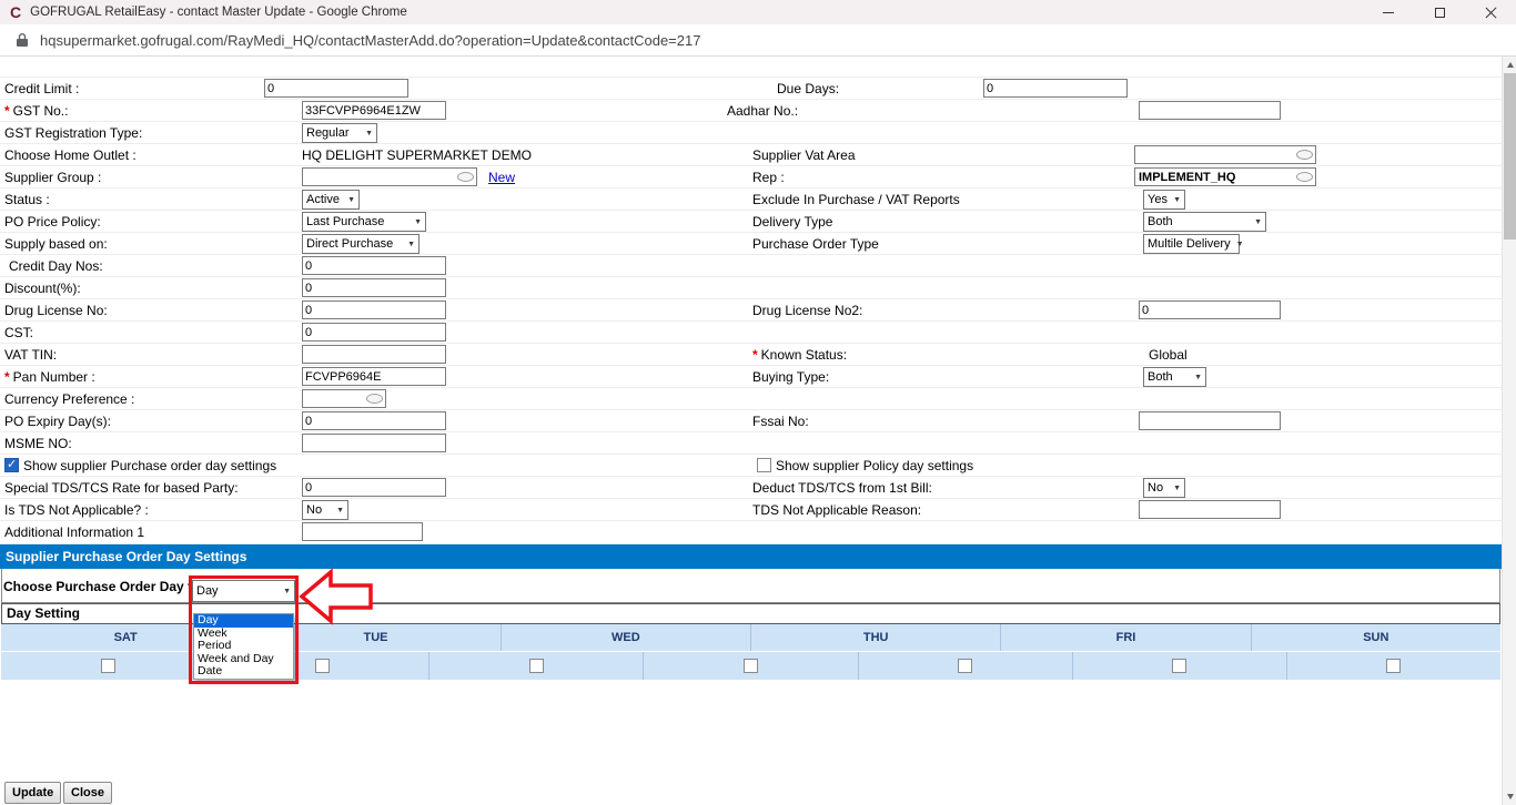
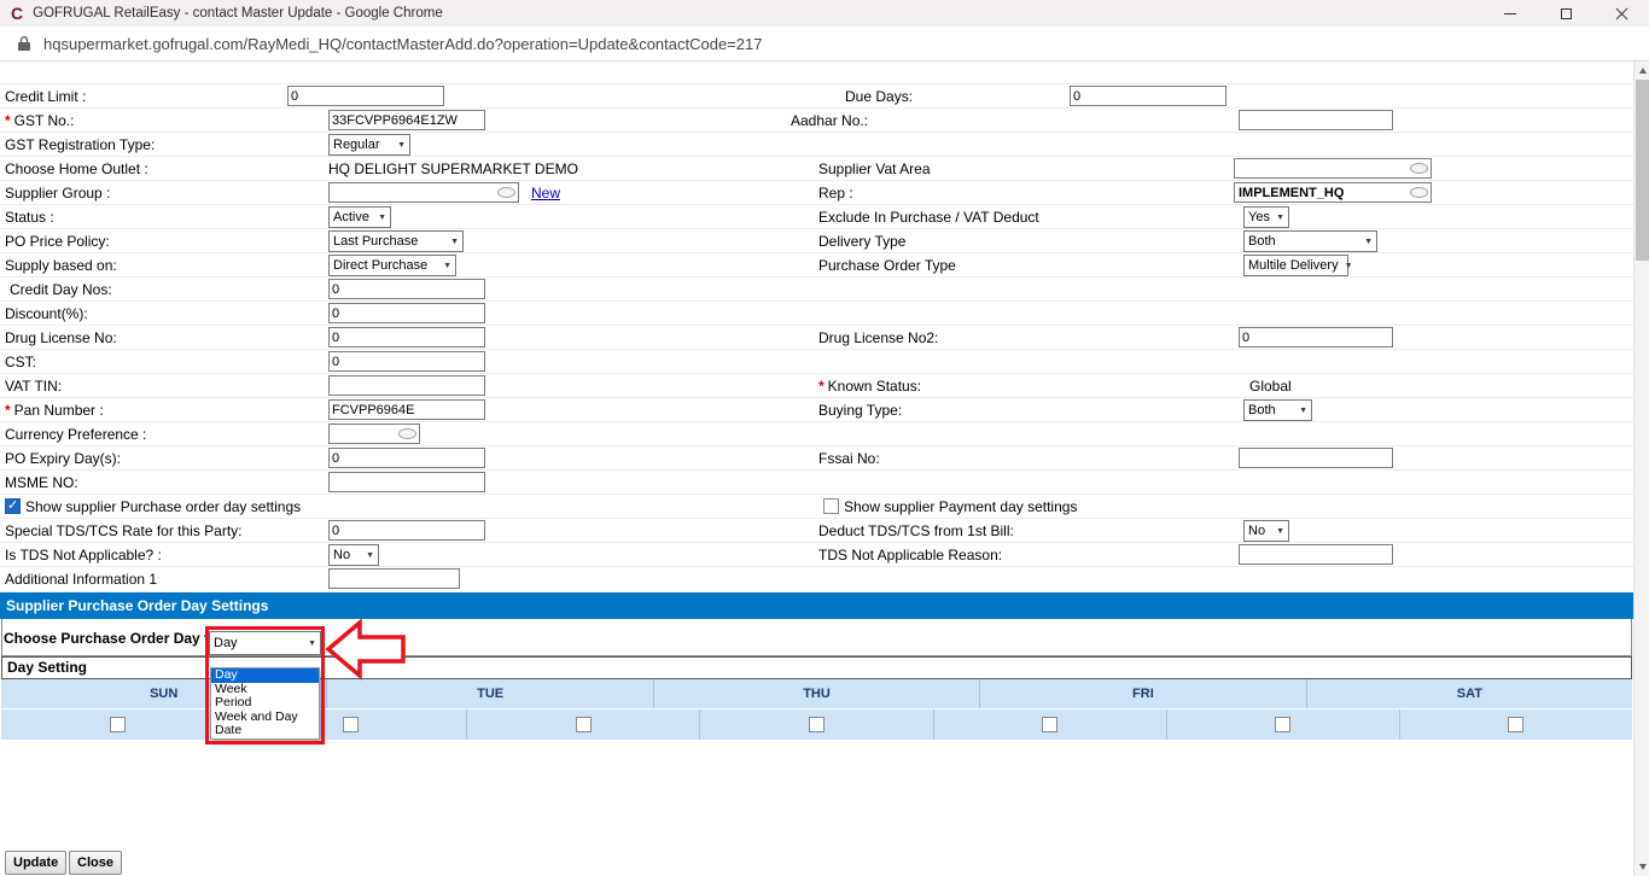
  C
  GOFRUGAL RetailEasy - contact Master Update - Google Chrome
  hqsupermarket.gofrugal.com/RayMedi_HQ/contactMasterAdd.do?operation=Update&contactCode=217
  Credit Limit :
  0
  Due Days:
  0
  * GST No.:
  33FCVPP6964E1ZW
  Aadhar No.:
  GST Registration Type:
  Regular
  Choose Home Outlet :
  HQ DELIGHT SUPERMARKET DEMO
  Supplier Vat Area
  Supplier Group :
  New
  Rep :
  IMPLEMENT_HQ
  Status :
  Active
- Exclude In Purchase / VAT Reports
+ Exclude In Purchase / VAT Deduct
  Yes
  PO Price Policy:
  Last Purchase
  Delivery Type
  Both
  Supply based on:
  Direct Purchase
  Purchase Order Type
  Multile Delivery
  Credit Day Nos:
  0
  Discount(%):
  0
  Drug License No:
  0
  Drug License No2:
  0
  CST:
  0
  VAT TIN:
  * Known Status:
  Global
  * Pan Number :
  FCVPP6964E
  Buying Type:
  Both
  Currency Preference :
  PO Expiry Day(s):
  0
  Fssai No:
  MSME NO:
  Show supplier Purchase order day settings
- Show supplier Policy day settings
+ Show supplier Payment day settings
- Special TDS/TCS Rate for based Party:
+ Special TDS/TCS Rate for this Party:
  0
  Deduct TDS/TCS from 1st Bill:
  No
  Is TDS Not Applicable? :
  No
  TDS Not Applicable Reason:
  Additional Information 1
  Supplier Purchase Order Day Settings
  Choose Purchase Order Day t
  Day
  Day Setting
- SAT
+ SUN
  TUE
- WED
  THU
  FRI
- SUN
+ SAT
  Day
  Week
  Period
  Week and Day
  Date
  Update
  Close
